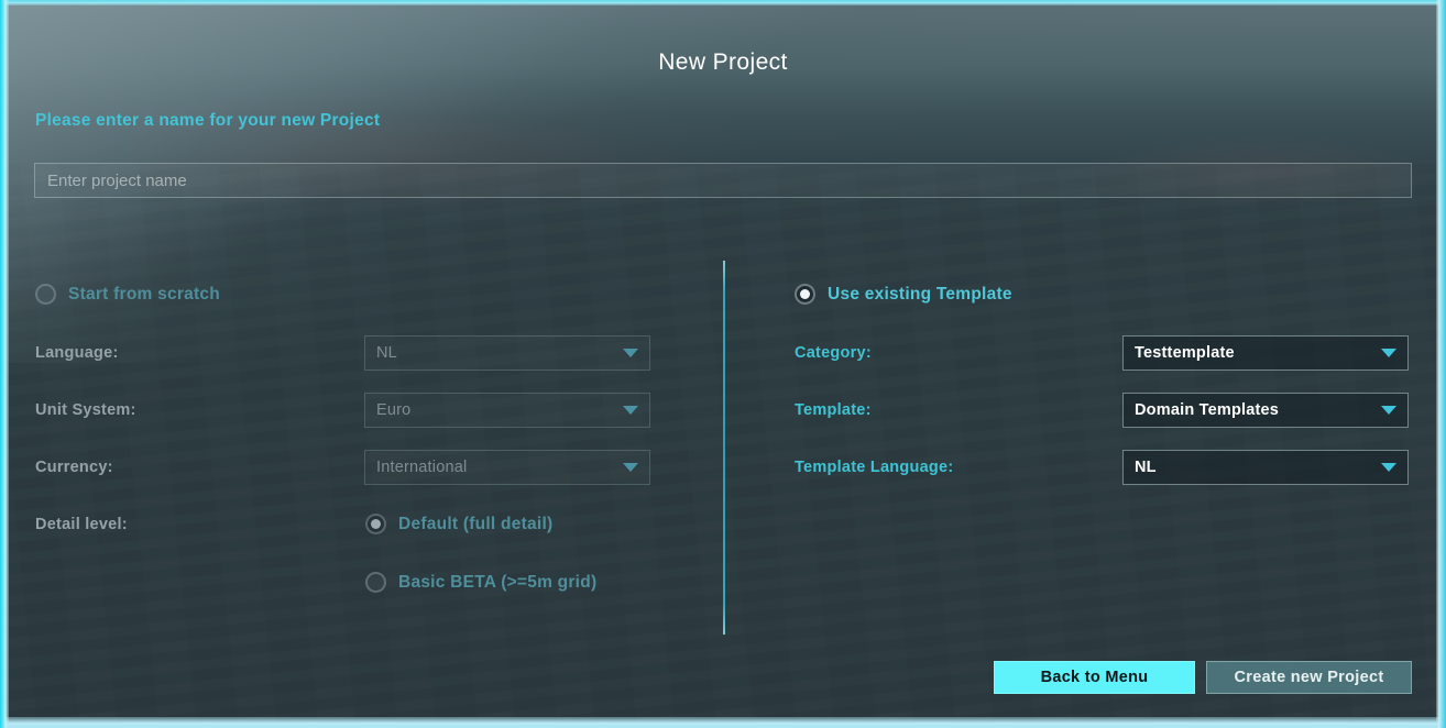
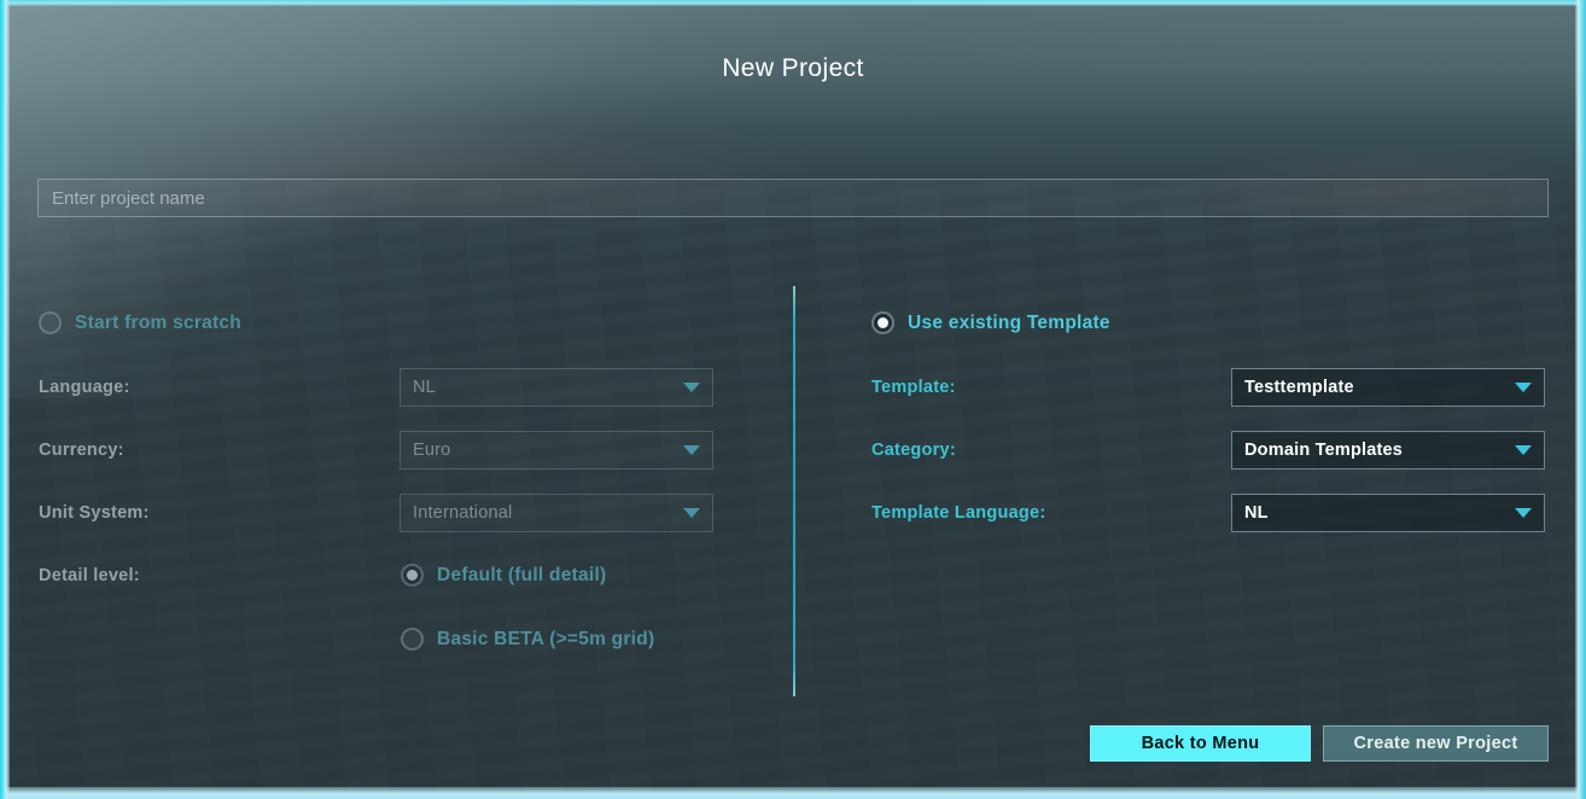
  New Project
- Please enter a name for your new Project
  Enter project name
  Start from scratch
  Language:
  NL
- Unit System:
+ Currency:
  Euro
- Currency:
+ Unit System:
  International
  Detail level:
  Default (full detail)
  Basic BETA (>=5m grid)
  Use existing Template
- Category:
+ Template:
  Testtemplate
- Template:
+ Category:
  Domain Templates
  Template Language:
  NL
  Back to Menu
  Create new Project
